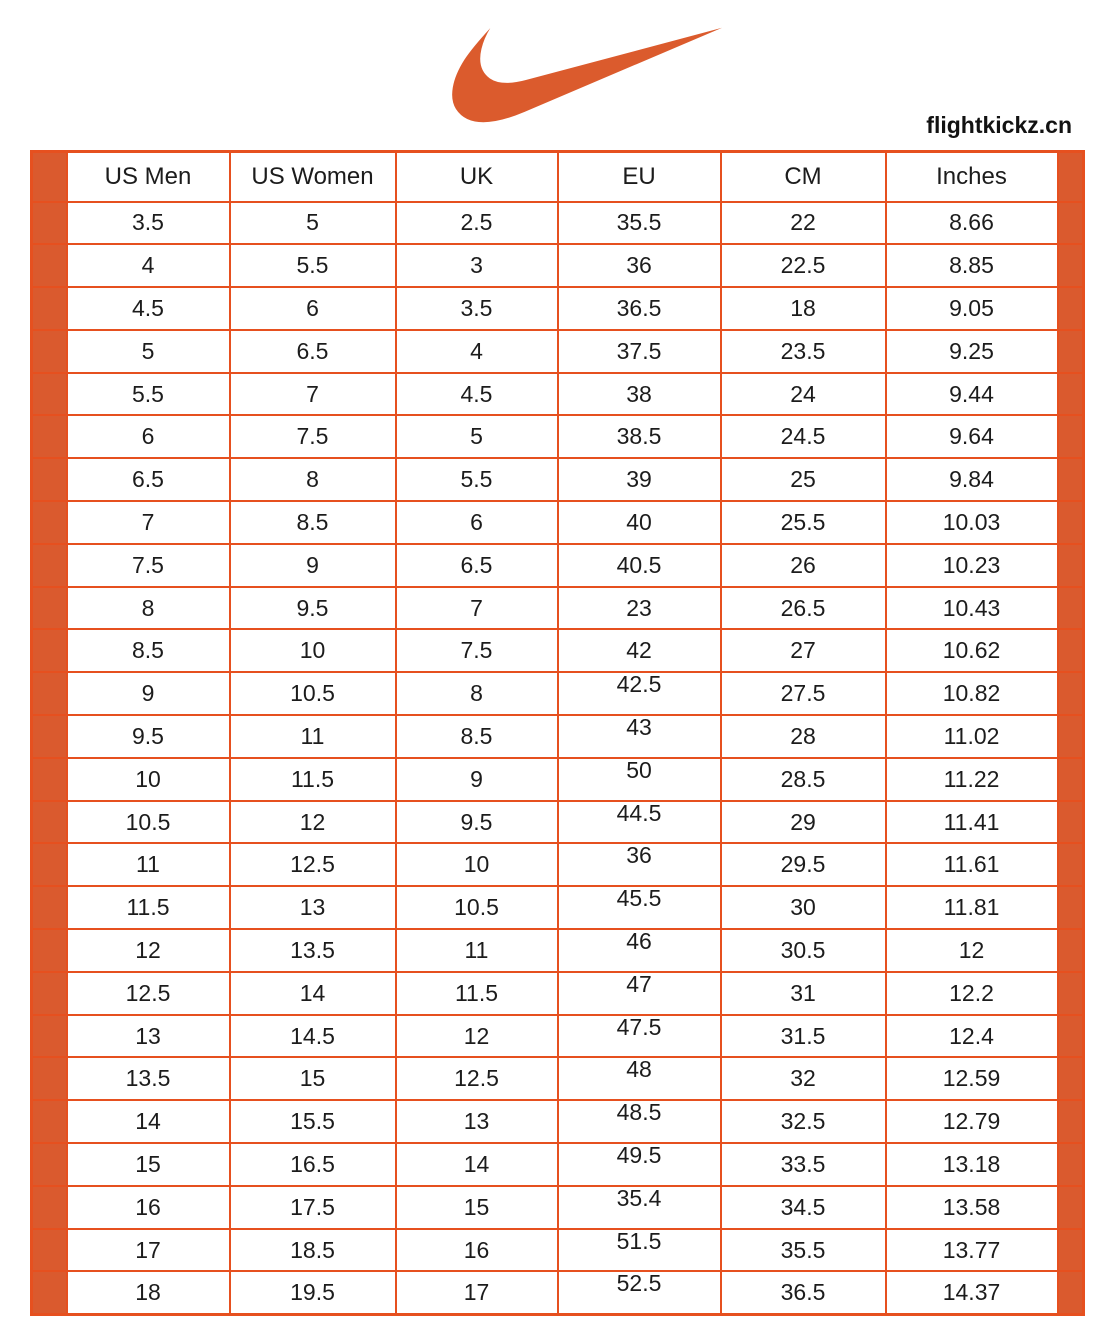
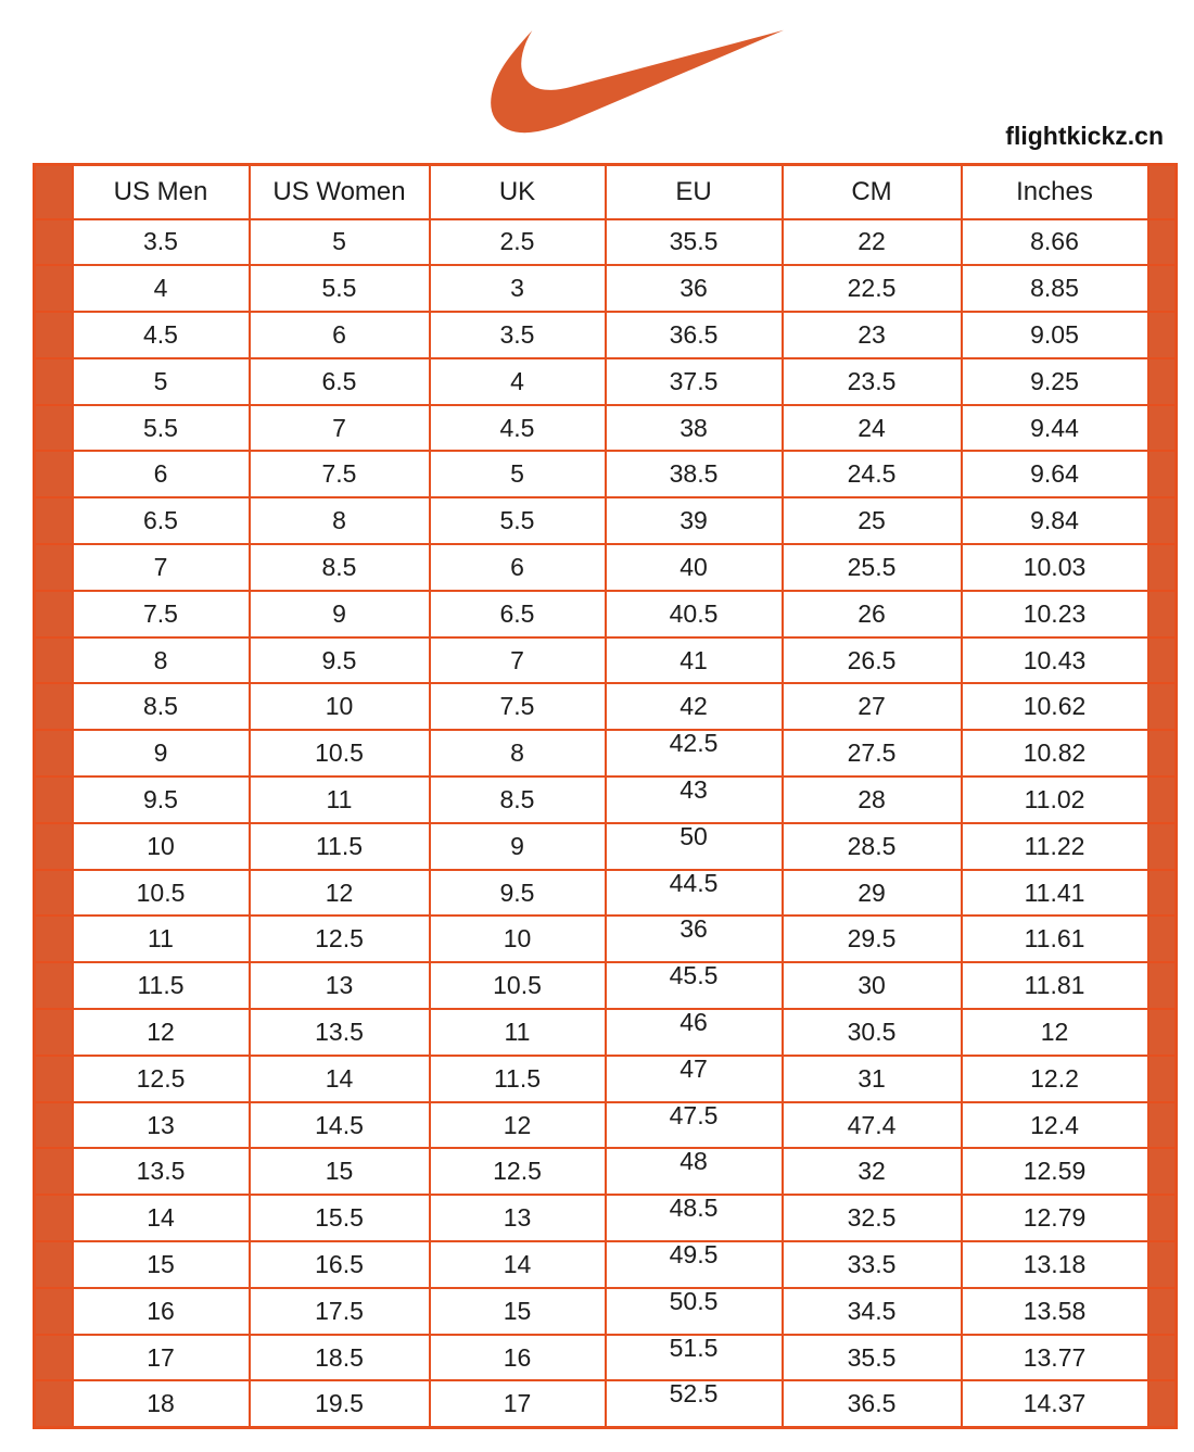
  flightkickz.cn
  	US Men	US Women	UK	EU	CM	Inches
  	3.5	5	2.5	35.5	22	8.66
  	4	5.5	3	36	22.5	8.85
- 	4.5	6	3.5	36.5	18	9.05
+ 	4.5	6	3.5	36.5	23	9.05
  	5	6.5	4	37.5	23.5	9.25
  	5.5	7	4.5	38	24	9.44
  	6	7.5	5	38.5	24.5	9.64
  	6.5	8	5.5	39	25	9.84
  	7	8.5	6	40	25.5	10.03
  	7.5	9	6.5	40.5	26	10.23
- 	8	9.5	7	23	26.5	10.43
+ 	8	9.5	7	41	26.5	10.43
  	8.5	10	7.5	42	27	10.62
  	9	10.5	8	42.5	27.5	10.82
  	9.5	11	8.5	43	28	11.02
  	10	11.5	9	50	28.5	11.22
  	10.5	12	9.5	44.5	29	11.41
  	11	12.5	10	36	29.5	11.61
  	11.5	13	10.5	45.5	30	11.81
  	12	13.5	11	46	30.5	12
  	12.5	14	11.5	47	31	12.2
- 	13	14.5	12	47.5	31.5	12.4
+ 	13	14.5	12	47.5	47.4	12.4
  	13.5	15	12.5	48	32	12.59
  	14	15.5	13	48.5	32.5	12.79
  	15	16.5	14	49.5	33.5	13.18
- 	16	17.5	15	35.4	34.5	13.58
+ 	16	17.5	15	50.5	34.5	13.58
  	17	18.5	16	51.5	35.5	13.77
  	18	19.5	17	52.5	36.5	14.37
